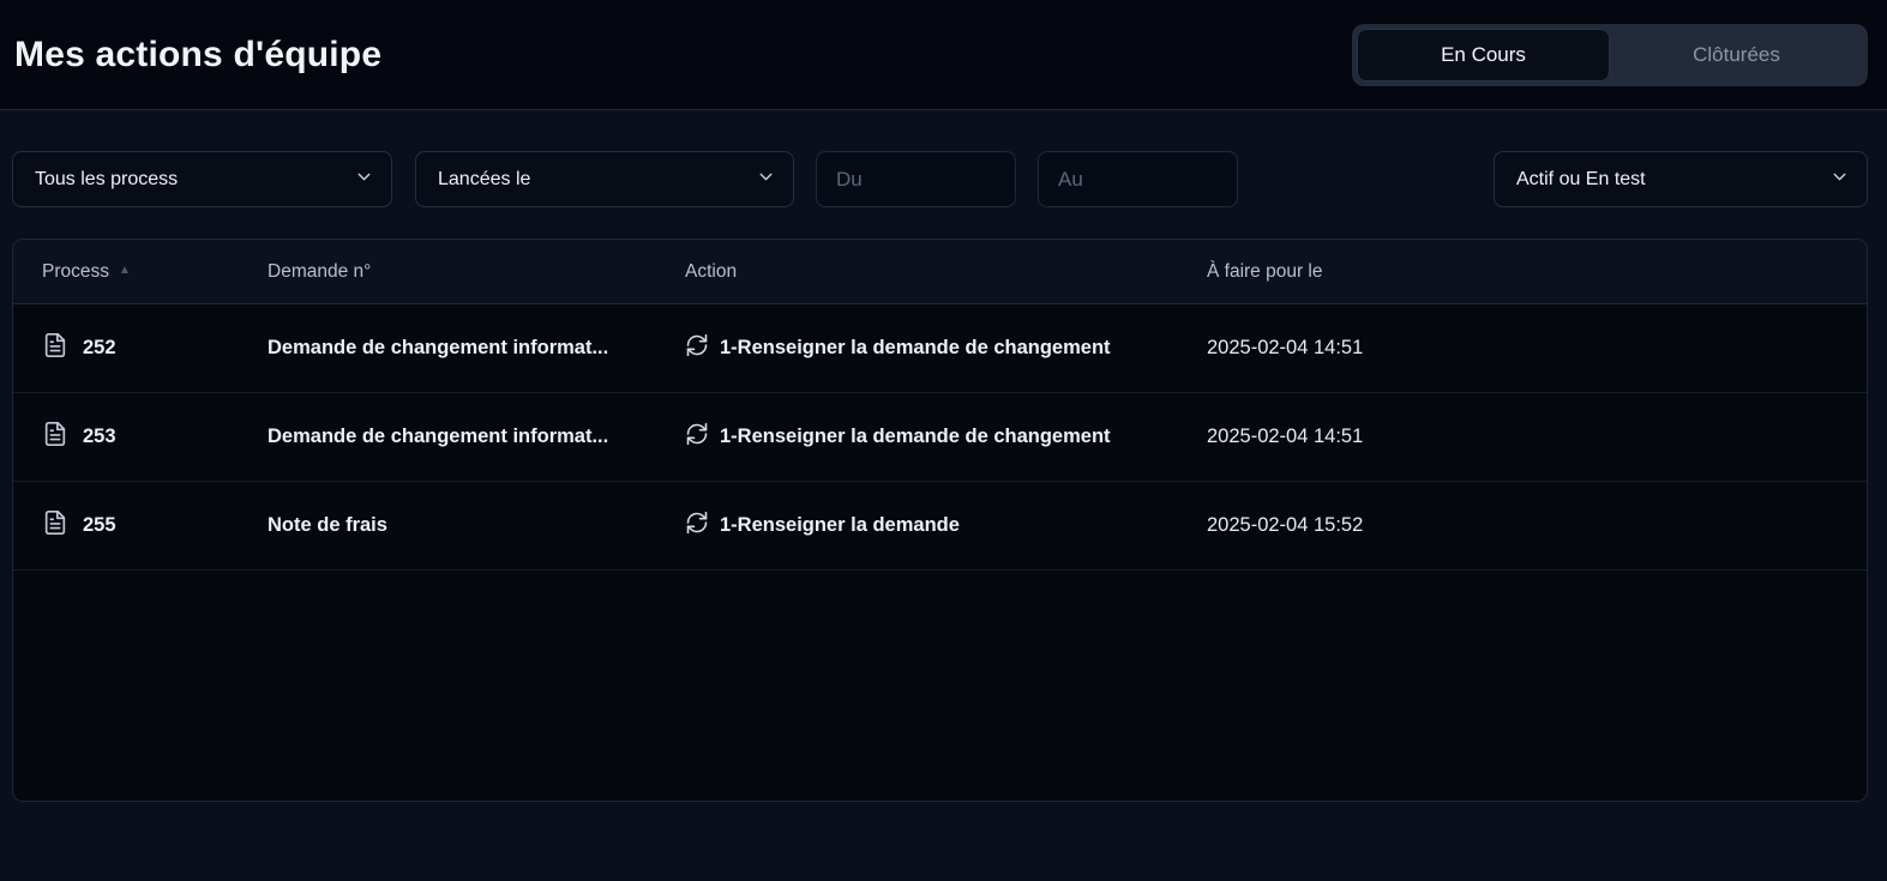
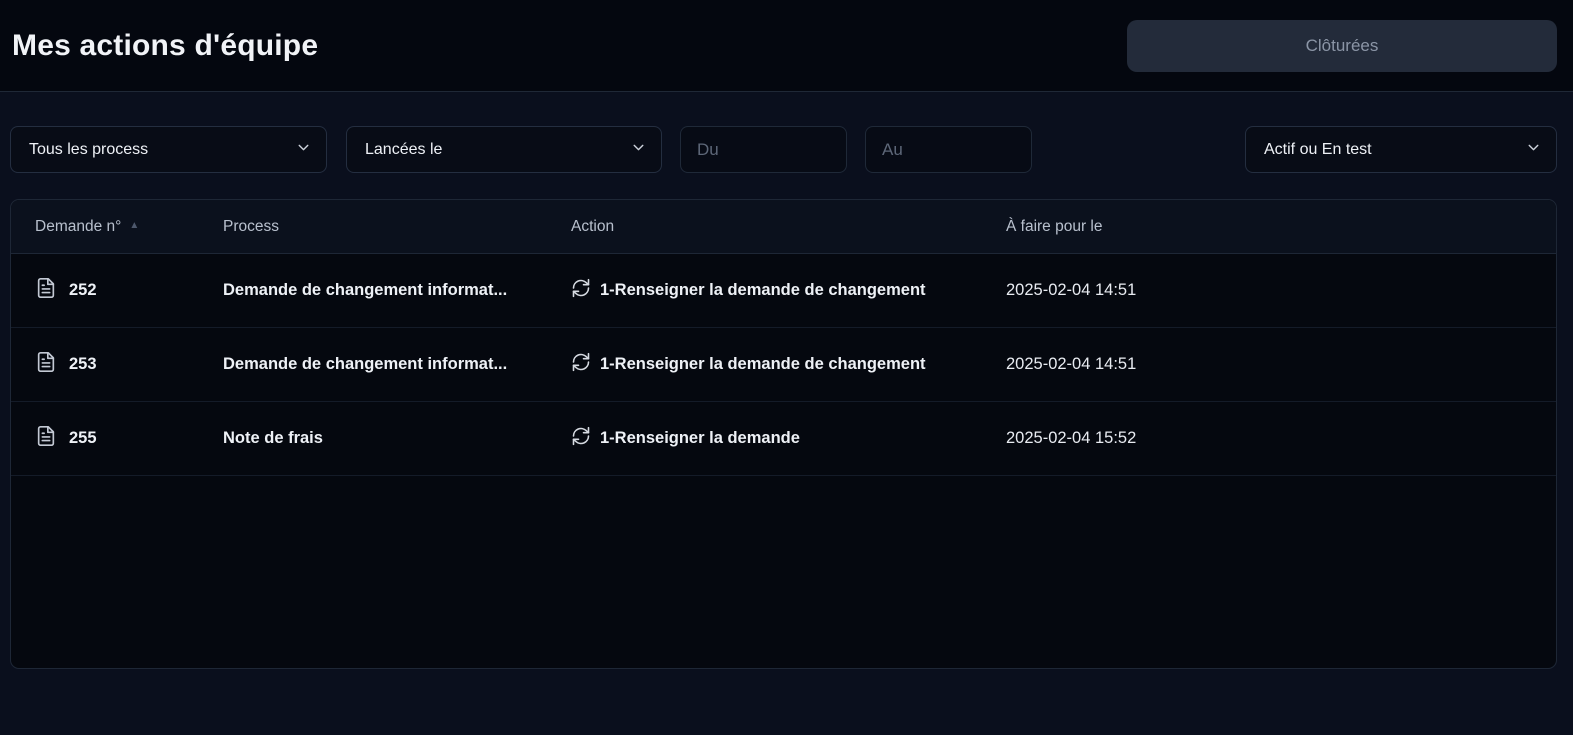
  Mes actions d'équipe
- En Cours
  Clôturées
  Tous les process
  Lancées le
  Du
  Au
  Actif ou En test
- Process
+ Demande n°
  ▲
- Demande n°
+ Process
  Action
  À faire pour le
  252
  Demande de changement informat...
  1-Renseigner la demande de changement
  2025-02-04 14:51
  253
  Demande de changement informat...
  1-Renseigner la demande de changement
  2025-02-04 14:51
  255
  Note de frais
  1-Renseigner la demande
  2025-02-04 15:52
